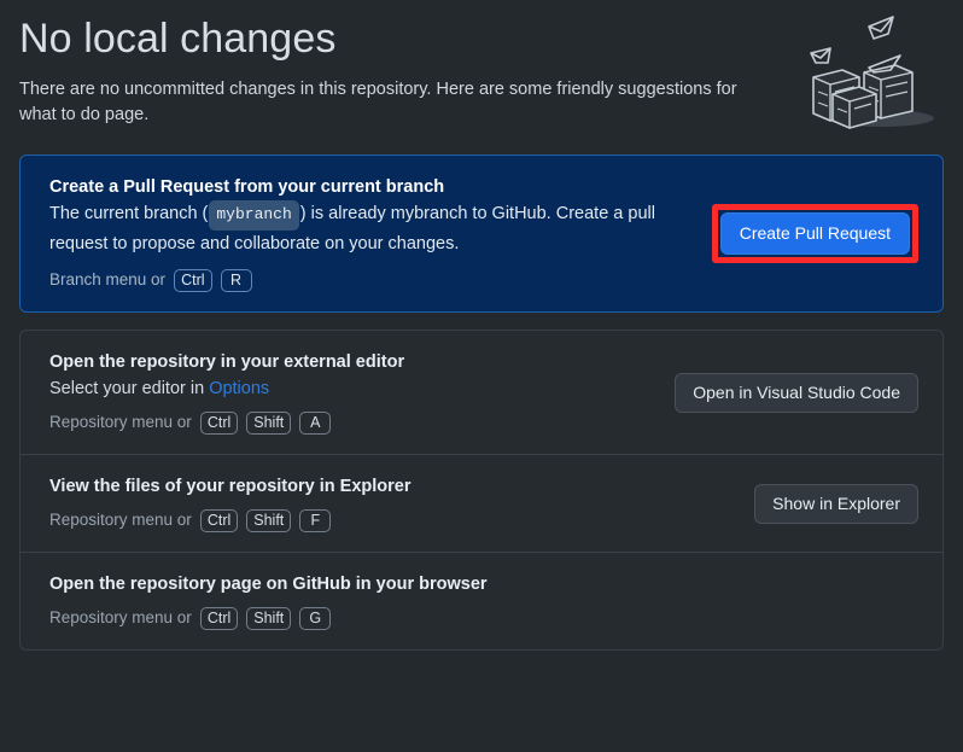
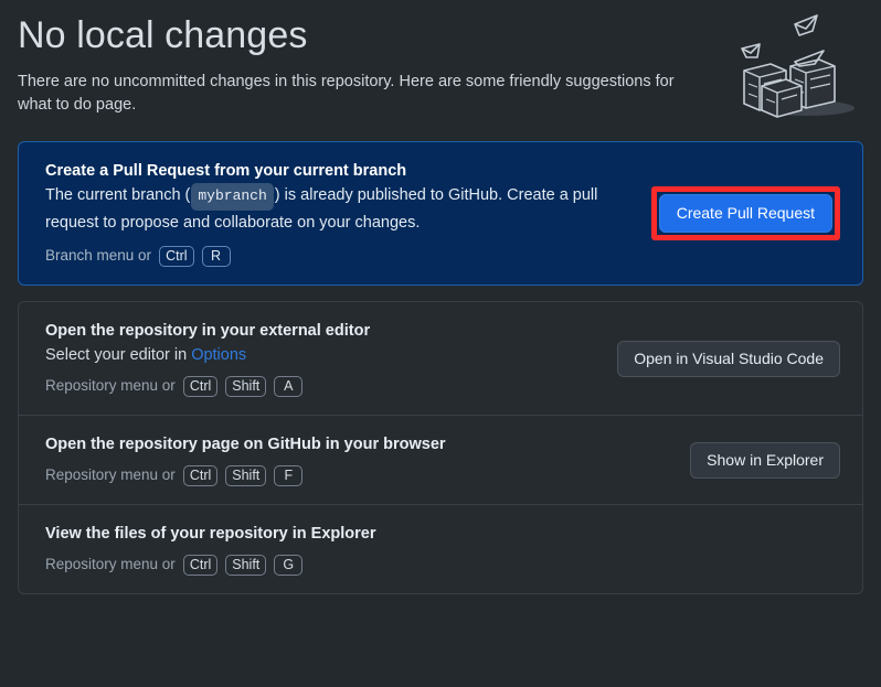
  No local changes
  There are no uncommitted changes in this repository. Here are some friendly suggestions for what to do page.
  Create a Pull Request from your current branch
- The current branch ( mybranch ) is already mybranch to GitHub. Create a pull request to propose and collaborate on your changes.
+ The current branch ( mybranch ) is already published to GitHub. Create a pull request to propose and collaborate on your changes.
  Branch menu or
  Ctrl
  R
  Create Pull Request
  Open the repository in your external editor
  Select your editor in Options
  Repository menu or
  Ctrl
  Shift
  A
  Open in Visual Studio Code
- View the files of your repository in Explorer
+ Open the repository page on GitHub in your browser
  Repository menu or
  Ctrl
  Shift
  F
  Show in Explorer
- Open the repository page on GitHub in your browser
+ View the files of your repository in Explorer
  Repository menu or
  Ctrl
  Shift
  G
